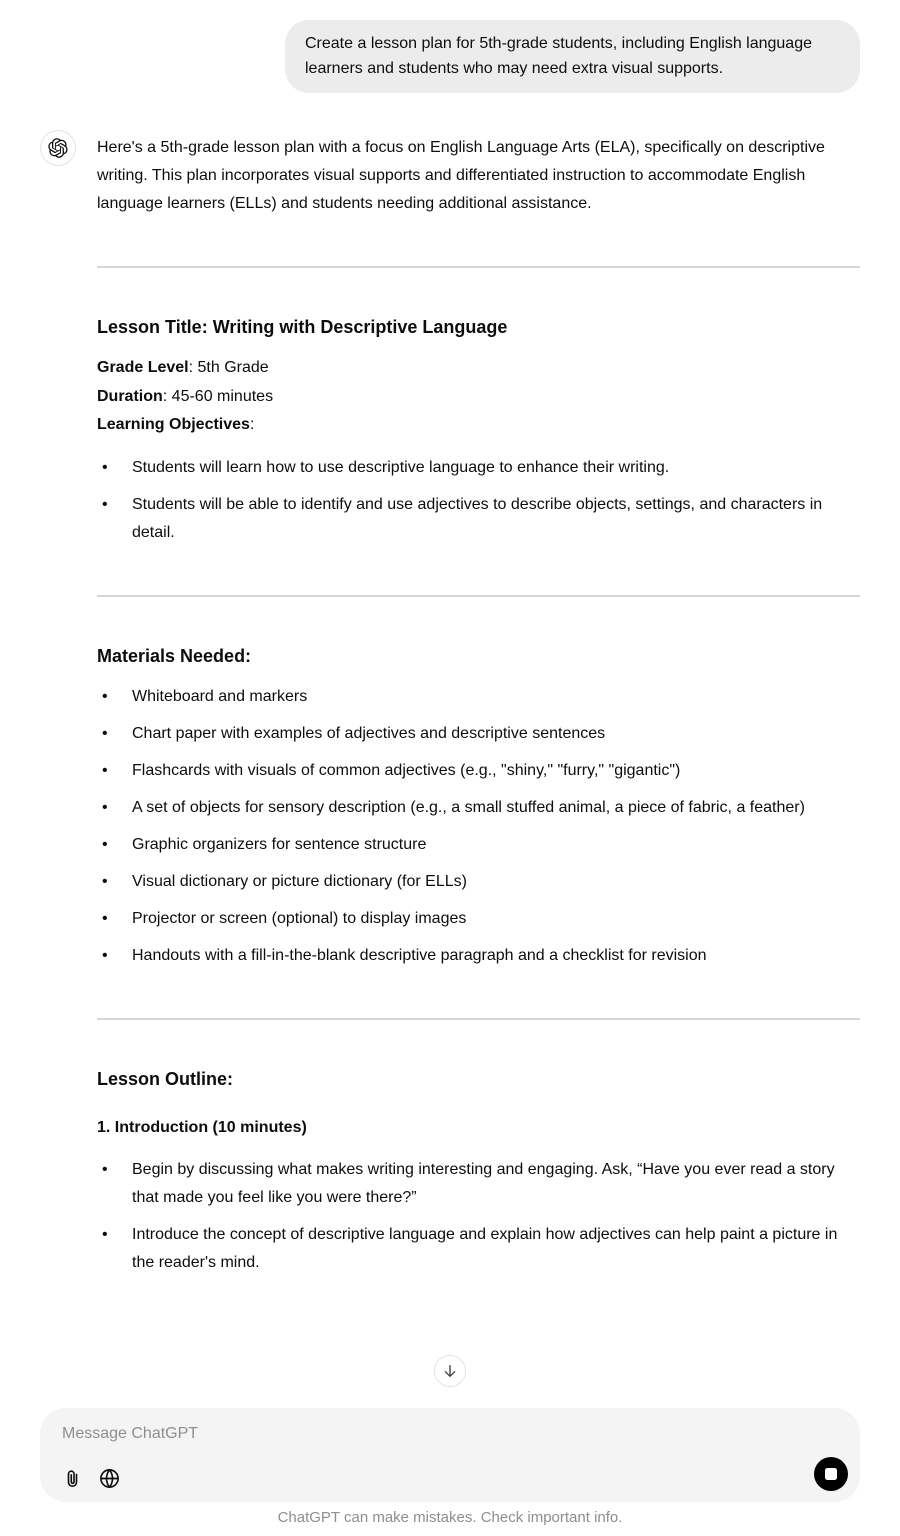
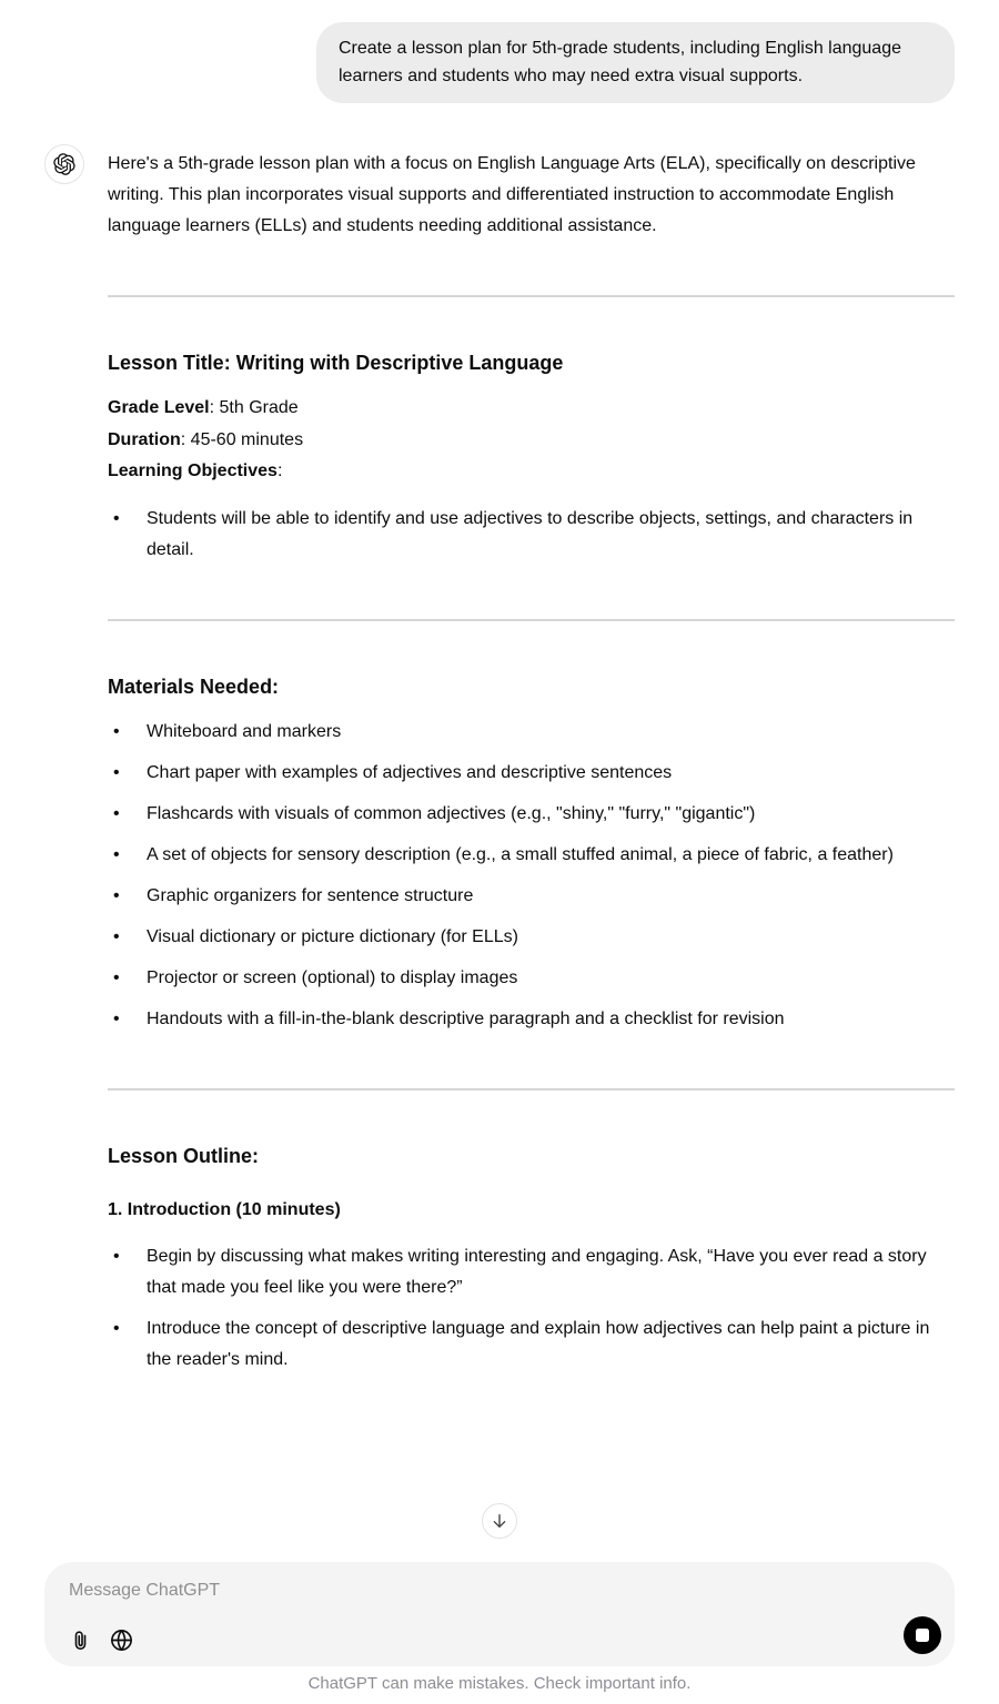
  Create a lesson plan for 5th-grade students, including English language learners and students who may need extra visual supports.
  Here's a 5th-grade lesson plan with a focus on English Language Arts (ELA), specifically on descriptive writing. This plan incorporates visual supports and differentiated instruction to accommodate English language learners (ELLs) and students needing additional assistance.
  Lesson Title: Writing with Descriptive Language
  Grade Level: 5th Grade
  Duration: 45-60 minutes
  Learning Objectives:
- Students will learn how to use descriptive language to enhance their writing.
  Students will be able to identify and use adjectives to describe objects, settings, and characters in detail.
  Materials Needed:
  Whiteboard and markers
  Chart paper with examples of adjectives and descriptive sentences
  Flashcards with visuals of common adjectives (e.g., "shiny," "furry," "gigantic")
  A set of objects for sensory description (e.g., a small stuffed animal, a piece of fabric, a feather)
  Graphic organizers for sentence structure
  Visual dictionary or picture dictionary (for ELLs)
  Projector or screen (optional) to display images
  Handouts with a fill-in-the-blank descriptive paragraph and a checklist for revision
  Lesson Outline:
  1. Introduction (10 minutes)
  Begin by discussing what makes writing interesting and engaging. Ask, “Have you ever read a story that made you feel like you were there?”
  Introduce the concept of descriptive language and explain how adjectives can help paint a picture in the reader's mind.
  Message ChatGPT
  ChatGPT can make mistakes. Check important info.
